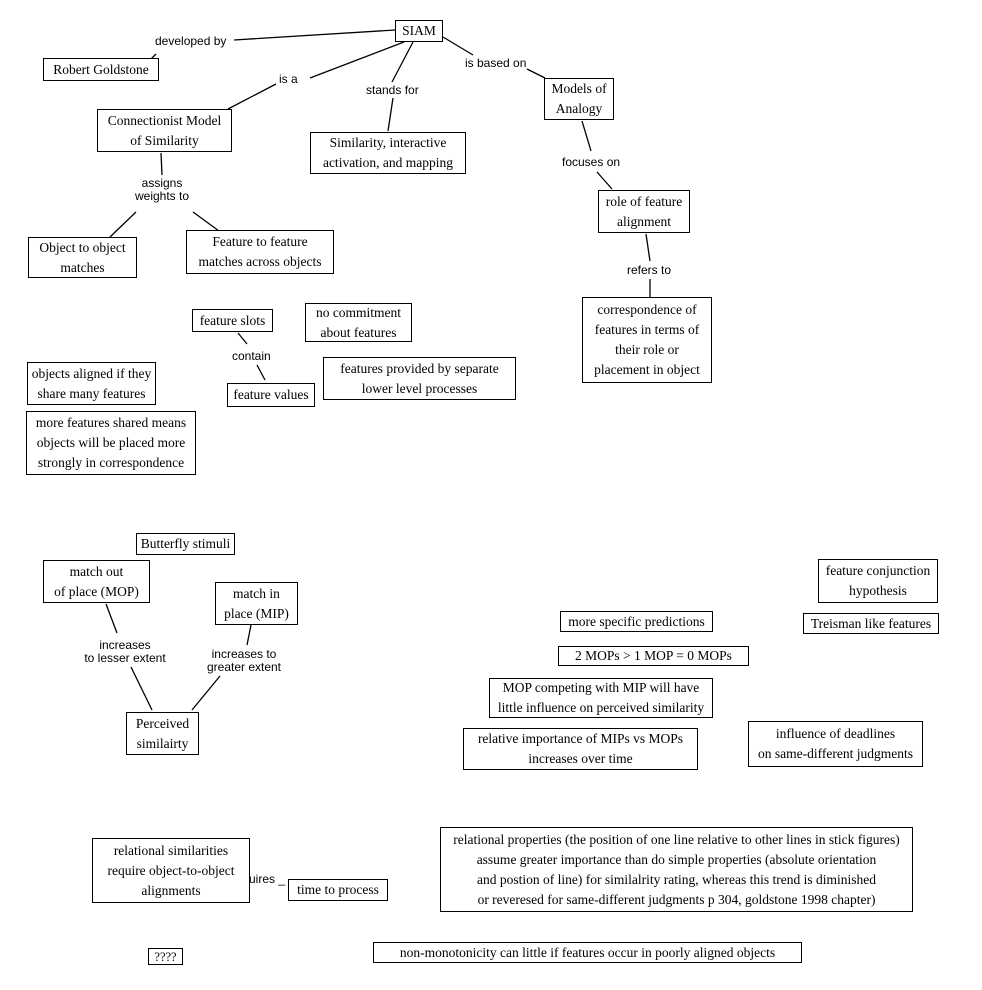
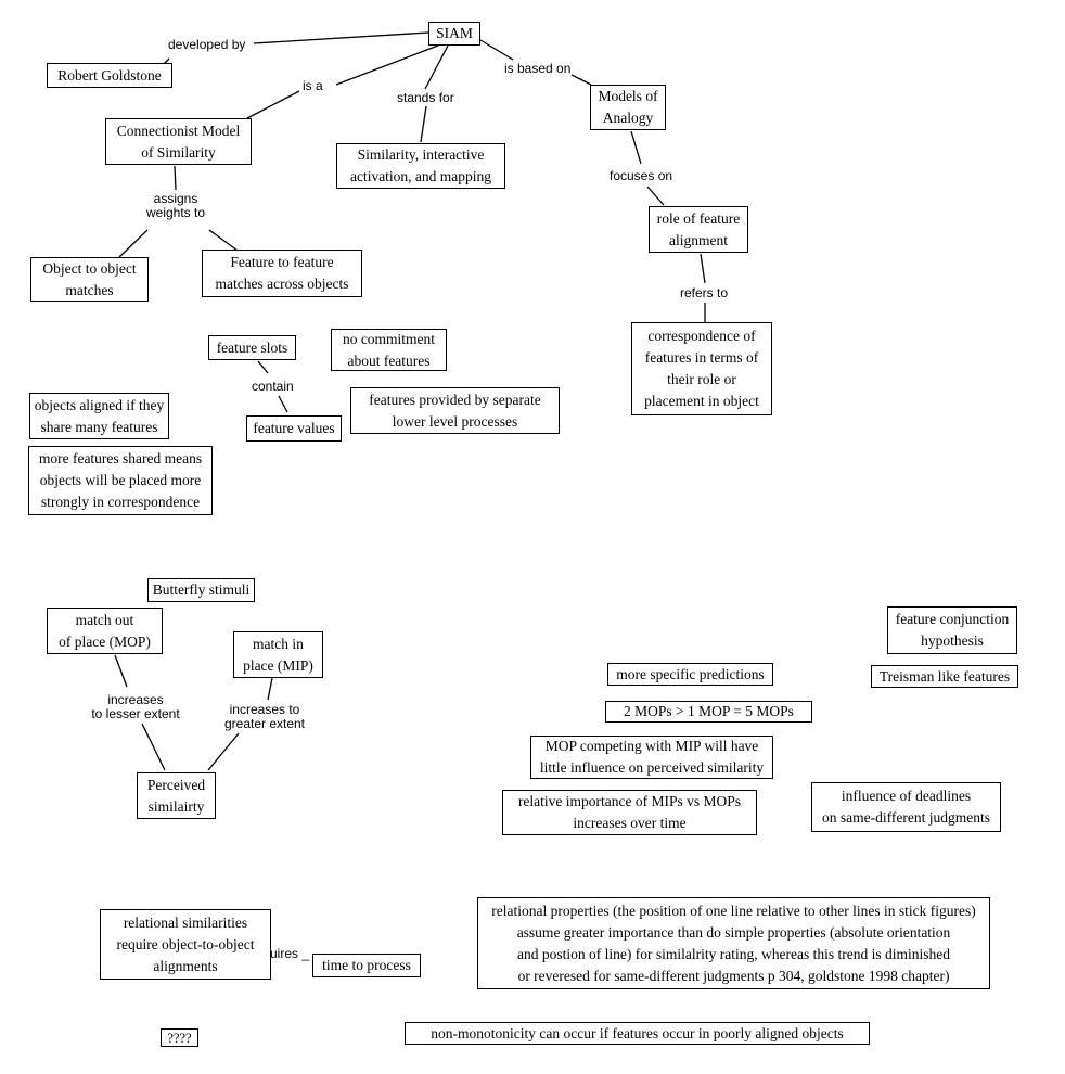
  SIAM
  Robert Goldstone
  Connectionist Model
  of Similarity
  Similarity, interactive
  activation, and mapping
  Models of
  Analogy
  role of feature
  alignment
  correspondence of
  features in terms of
  their role or
  placement in object
  Object to object
  matches
  Feature to feature
  matches across objects
  feature slots
  no commitment
  about features
  objects aligned if they
  share many features
  feature values
  features provided by separate
  lower level processes
  more features shared means
  objects will be placed more
  strongly in correspondence
  Butterfly stimuli
  match out
  of place (MOP)
  match in
  place (MIP)
  Perceived
  similairty
  feature conjunction
  hypothesis
  Treisman like features
  more specific predictions
- 2 MOPs > 1 MOP = 0 MOPs
+ 2 MOPs > 1 MOP = 5 MOPs
  MOP competing with MIP will have
  little influence on perceived similarity
  relative importance of MIPs vs MOPs
  increases over time
  influence of deadlines
  on same-different judgments
  relational similarities
  require object-to-object
  alignments
  time to process
  ????
  relational properties (the position of one line relative to other lines in stick figures)
  assume greater importance than do simple properties (absolute orientation
  and postion of line) for similalrity rating, whereas this trend is diminished
  or reveresed for same-different judgments p 304, goldstone 1998 chapter)
- non-monotonicity can little if features occur in poorly aligned objects
+ non-monotonicity can occur if features occur in poorly aligned objects
  developed by
  is a
  stands for
  is based on
  focuses on
  refers to
  assigns
  weights to
  contain
  increases
  to lesser extent
  increases to
  greater extent
  uires _
